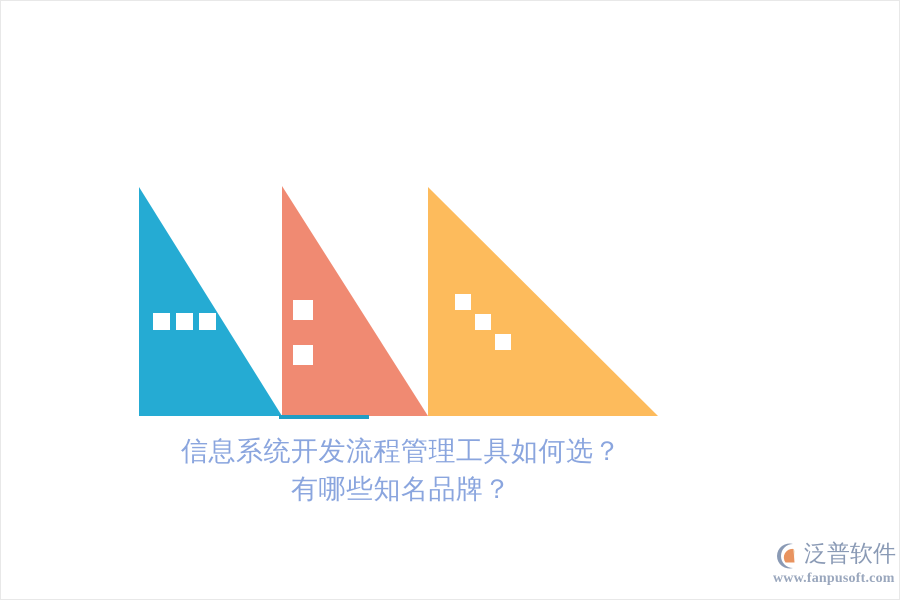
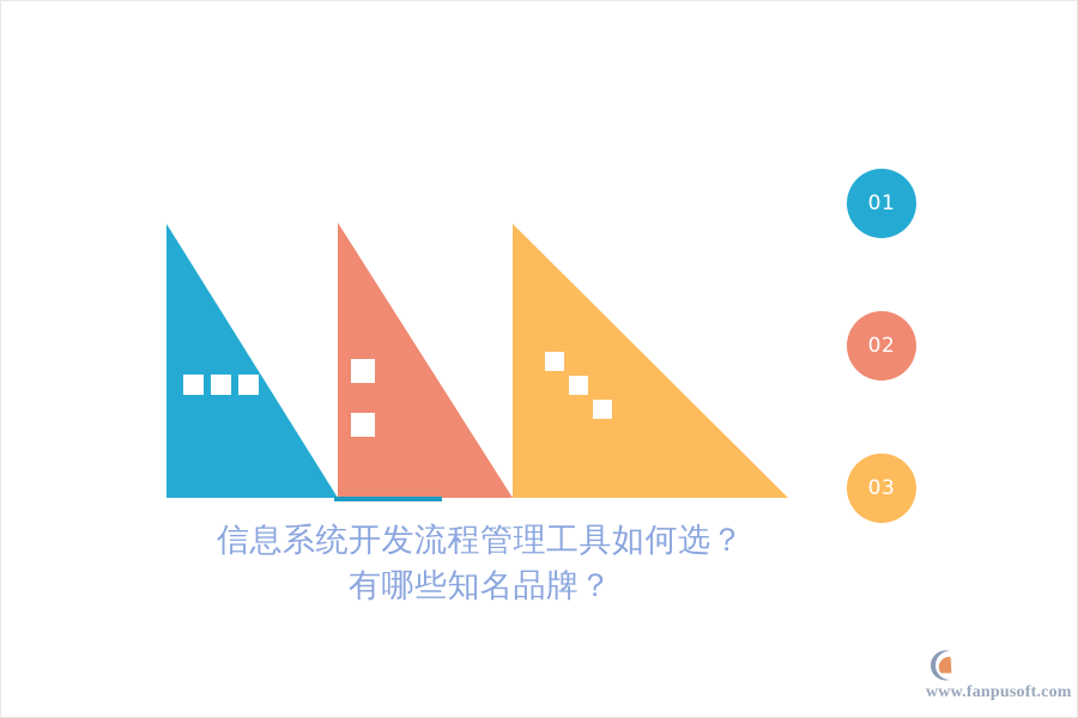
+ 01
+ 02
+ 03
  信息系统开发流程管理工具如何选？
  有哪些知名品牌？
- 泛普软件
  www.fanpusoft.com
